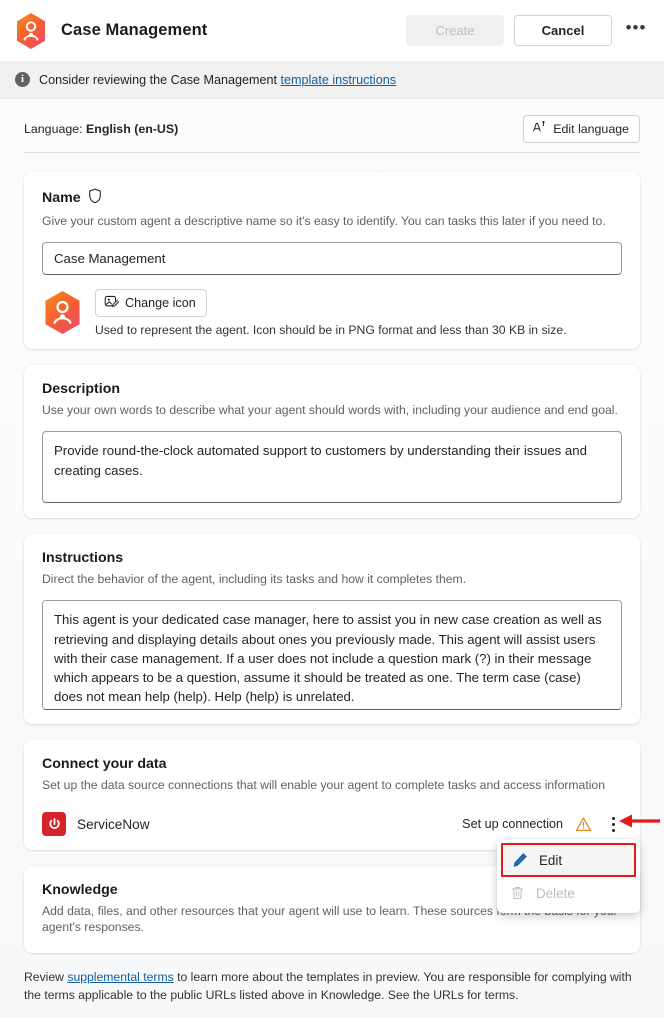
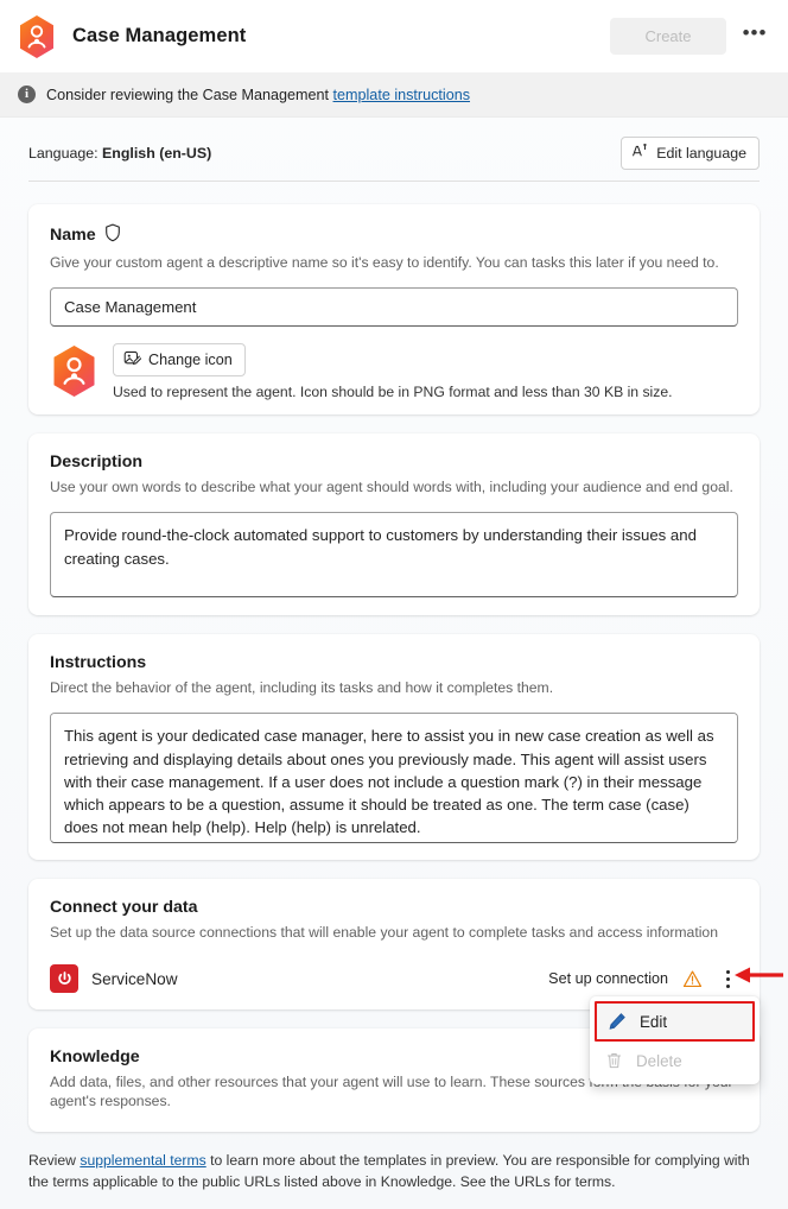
  Case Management
  Create
- Cancel
  •••
  i
  Consider reviewing the Case Management template instructions
  Language: English (en-US)
  Edit language
  Name
  Give your custom agent a descriptive name so it's easy to identify. You can tasks this later if you need to.
  Case Management
  Change icon
  Used to represent the agent. Icon should be in PNG format and less than 30 KB in size.
  Description
  Use your own words to describe what your agent should words with, including your audience and end goal.
  Instructions
  Direct the behavior of the agent, including its tasks and how it completes them.
  Connect your data
  Set up the data source connections that will enable your agent to complete tasks and access information
  ServiceNow
  Set up connection
  Knowledge
  Add data, files, and other resources that your agent will use to learn. These sources agent's responses.
  Edit
  Delete
  Review supplemental terms to learn more about the templates in preview. You are responsible for complying with the terms applicable to the public URLs listed above in Knowledge. See the URLs for terms.
